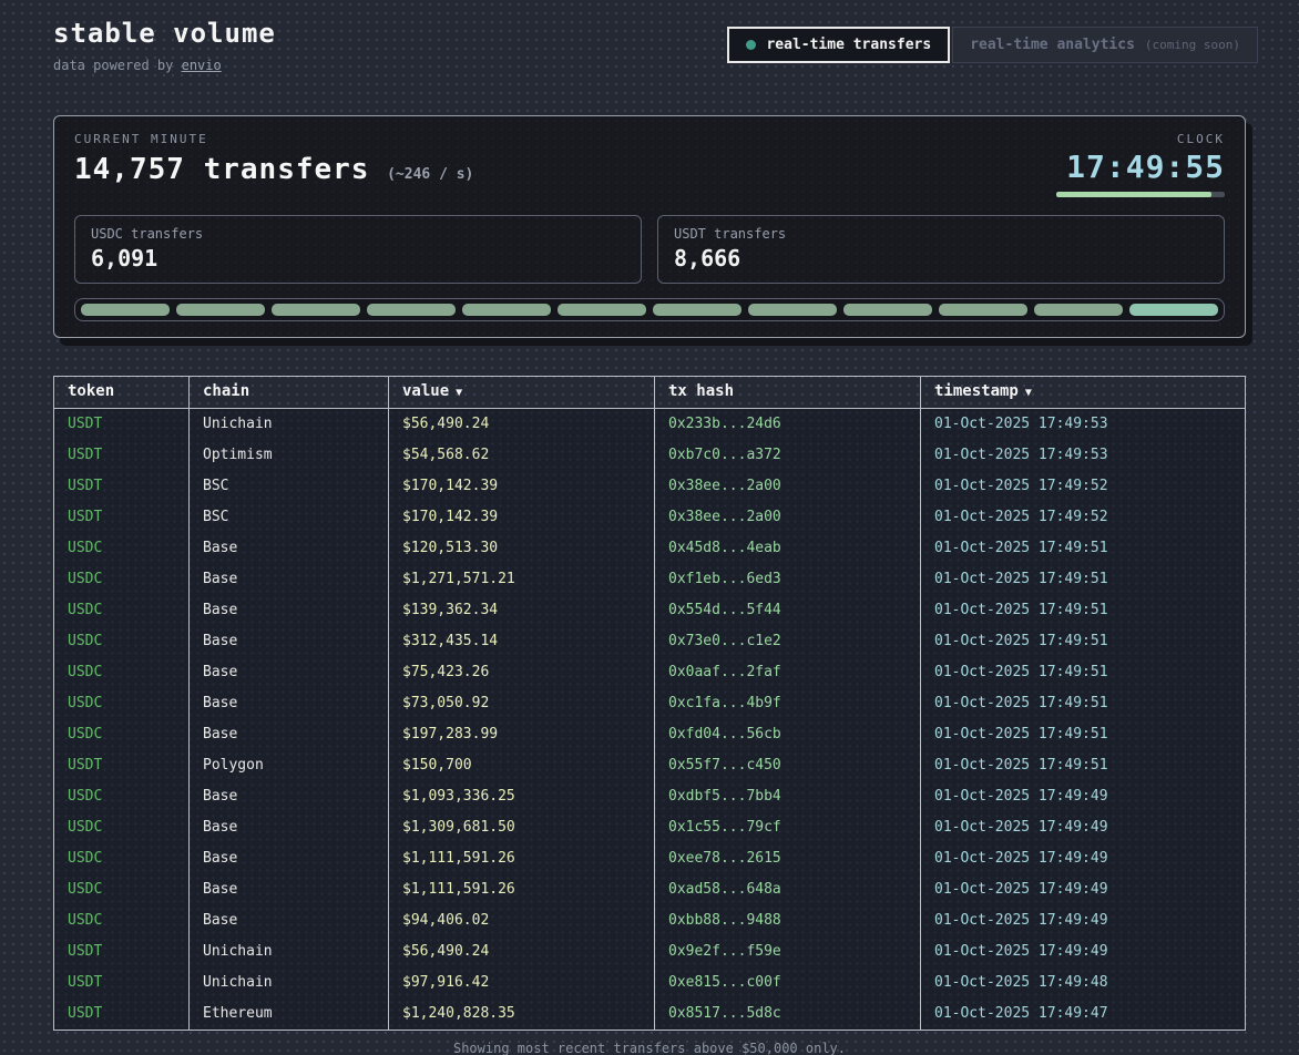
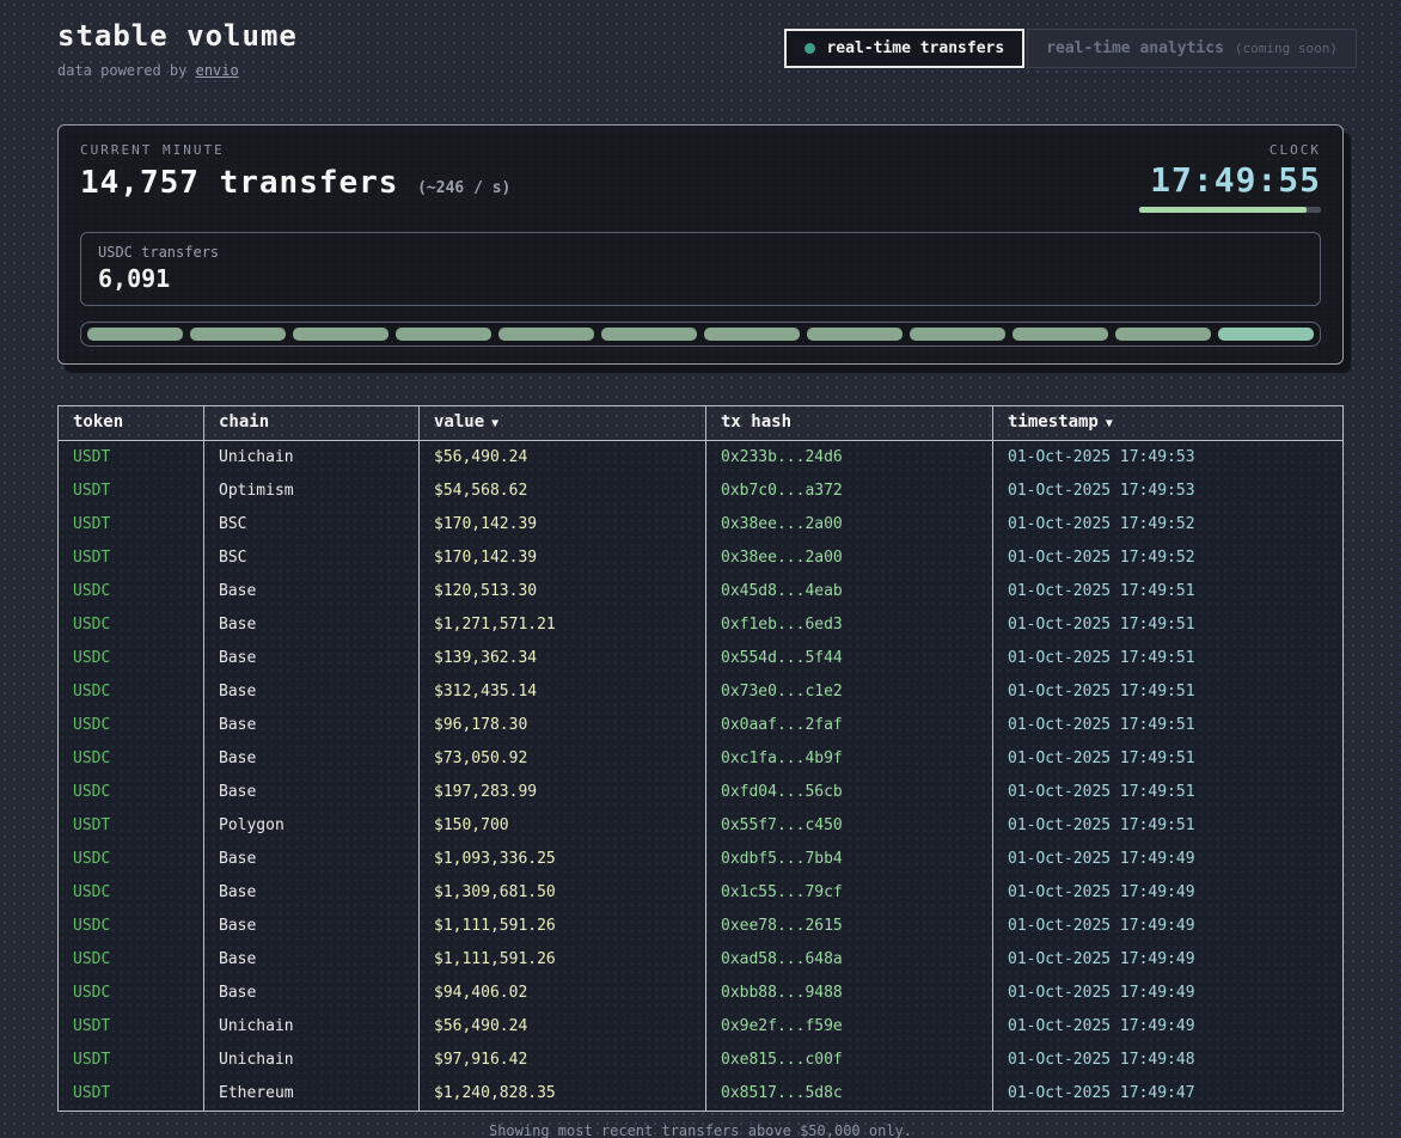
  stable volume
  data powered by envio
  real-time transfers
  real-time analytics
  (coming soon)
  CURRENT MINUTE
  14,757 transfers (~246 / s)
  CLOCK
  17:49:55
  USDC transfers
  6,091
- USDT transfers
- 8,666
  token
  chain
  value ▼
  tx hash
  timestamp ▼
  USDT
  Unichain
  $56,490.24
  0x233b...24d6
  01-Oct-2025 17:49:53
  USDT
  Optimism
  $54,568.62
  0xb7c0...a372
  01-Oct-2025 17:49:53
  USDT
  BSC
  $170,142.39
  0x38ee...2a00
  01-Oct-2025 17:49:52
  USDT
  BSC
  $170,142.39
  0x38ee...2a00
  01-Oct-2025 17:49:52
  USDC
  Base
  $120,513.30
  0x45d8...4eab
  01-Oct-2025 17:49:51
  USDC
  Base
  $1,271,571.21
  0xf1eb...6ed3
  01-Oct-2025 17:49:51
  USDC
  Base
  $139,362.34
  0x554d...5f44
  01-Oct-2025 17:49:51
  USDC
  Base
  $312,435.14
  0x73e0...c1e2
  01-Oct-2025 17:49:51
  USDC
  Base
- $75,423.26
+ $96,178.30
  0x0aaf...2faf
  01-Oct-2025 17:49:51
  USDC
  Base
  $73,050.92
  0xc1fa...4b9f
  01-Oct-2025 17:49:51
  USDC
  Base
  $197,283.99
  0xfd04...56cb
  01-Oct-2025 17:49:51
  USDT
  Polygon
  $150,700
  0x55f7...c450
  01-Oct-2025 17:49:51
  USDC
  Base
  $1,093,336.25
  0xdbf5...7bb4
  01-Oct-2025 17:49:49
  USDC
  Base
  $1,309,681.50
  0x1c55...79cf
  01-Oct-2025 17:49:49
  USDC
  Base
  $1,111,591.26
  0xee78...2615
  01-Oct-2025 17:49:49
  USDC
  Base
  $1,111,591.26
  0xad58...648a
  01-Oct-2025 17:49:49
  USDC
  Base
  $94,406.02
  0xbb88...9488
  01-Oct-2025 17:49:49
  USDT
  Unichain
  $56,490.24
  0x9e2f...f59e
  01-Oct-2025 17:49:49
  USDT
  Unichain
  $97,916.42
  0xe815...c00f
  01-Oct-2025 17:49:48
  USDT
  Ethereum
  $1,240,828.35
  0x8517...5d8c
  01-Oct-2025 17:49:47
  Showing most recent transfers above $50,000 only.
